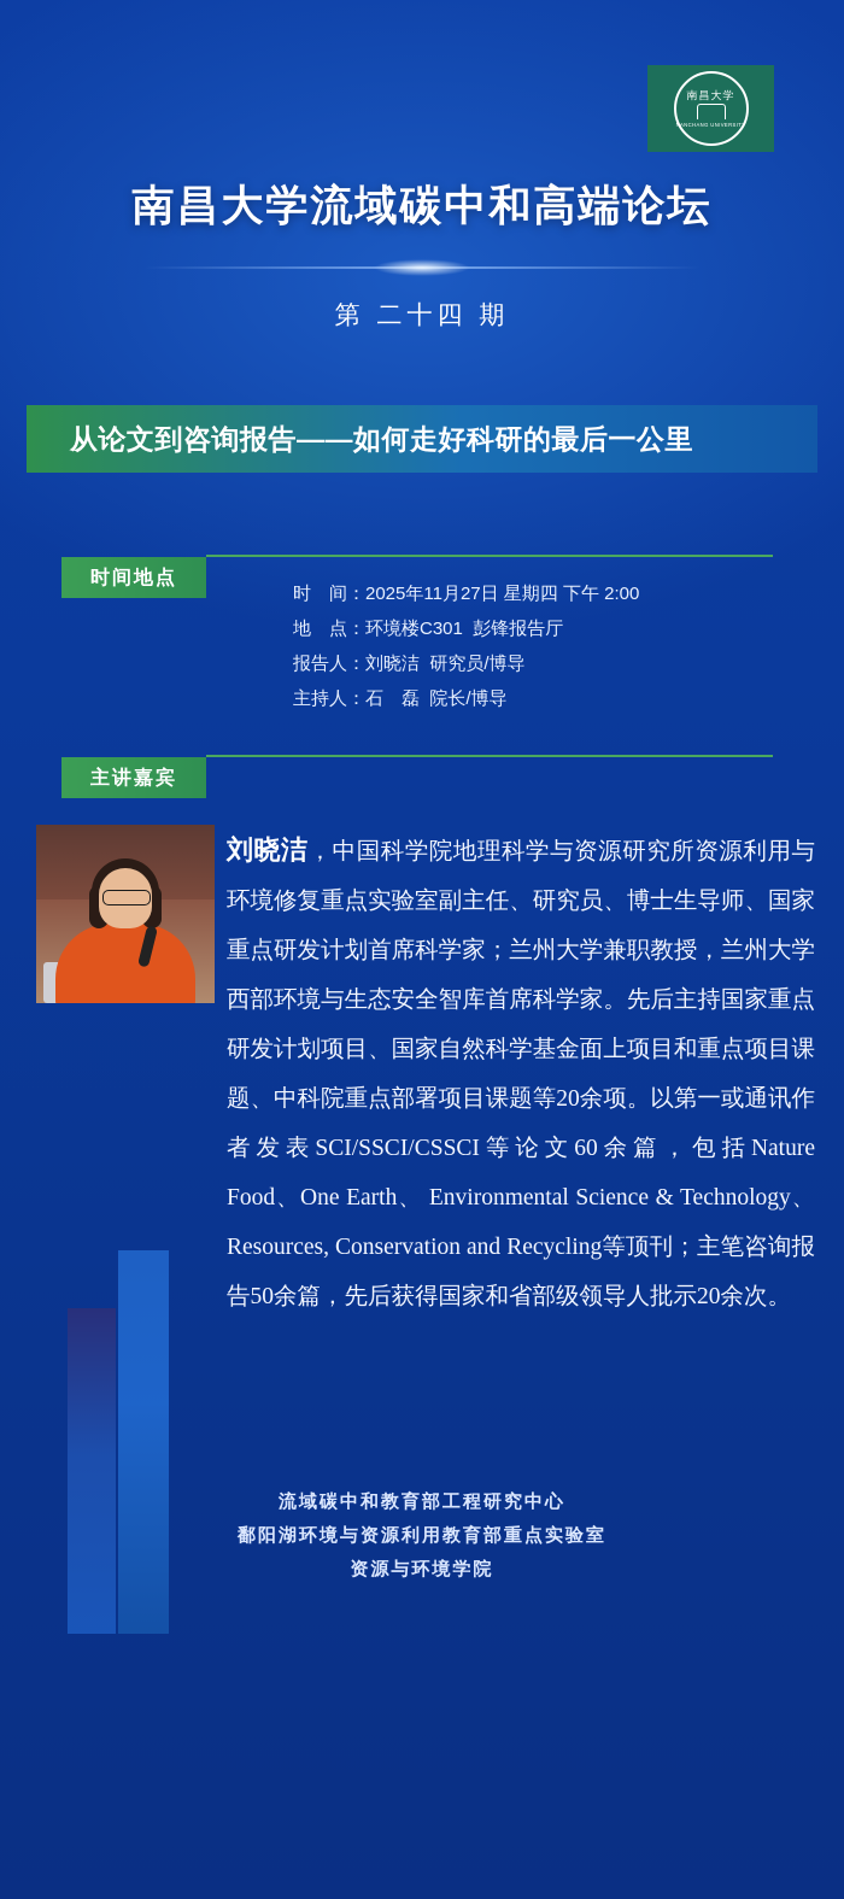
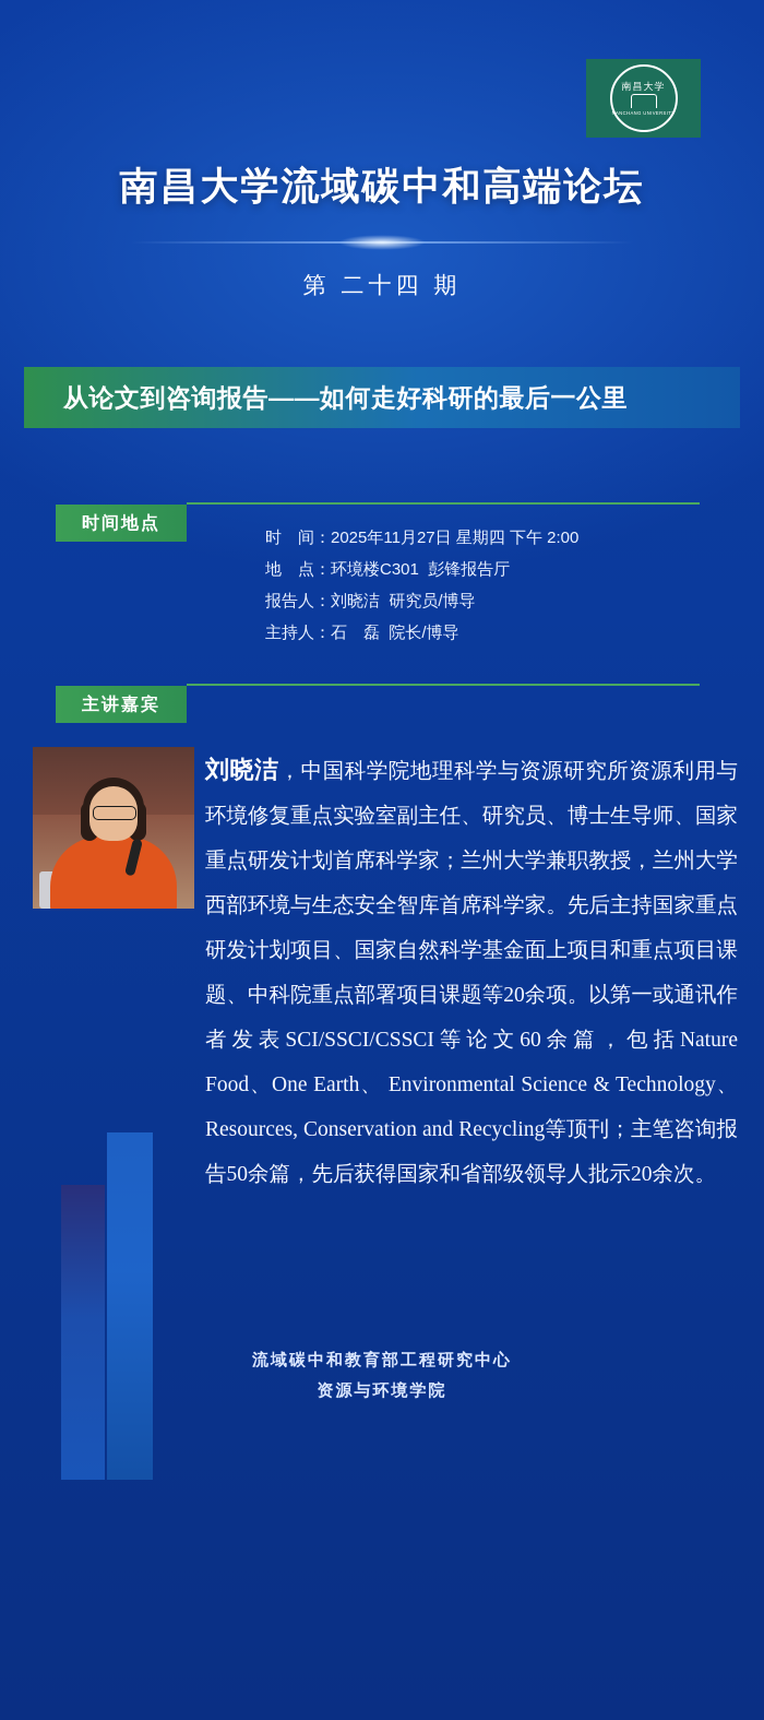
  南昌大学
  南昌大学流域碳中和高端论坛
  第 二十四 期
  从论文到咨询报告——如何走好科研的最后一公里
  时间地点
  时 间：2025年11月27日 星期四 下午 2:00
  地 点：环境楼C301 彭锋报告厅
  报告人：刘晓洁 研究员/博导
  主持人：石 磊 院长/博导
  主讲嘉宾
  刘晓洁，中国科学院地理科学与资源研究所资源利用与环境修复重点实验室副主任、研究员、博士生导师、国家重点研发计划首席科学家；兰州大学兼职教授，兰州大学西部环境与生态安全智库首席科学家。先后主持国家重点研发计划项目、国家自然科学基金面上项目和重点项目课题、中科院重点部署项目课题等20余项。以第一或通讯作者发表SCI/SSCI/CSSCI等论文60余篇，包括Nature Food、One Earth、 Environmental Science & Technology、Resources, Conservation and Recycling等顶刊；主笔咨询报告50余篇，先后获得国家和省部级领导人批示20余次。
  流域碳中和教育部工程研究中心
- 鄱阳湖环境与资源利用教育部重点实验室
  资源与环境学院
